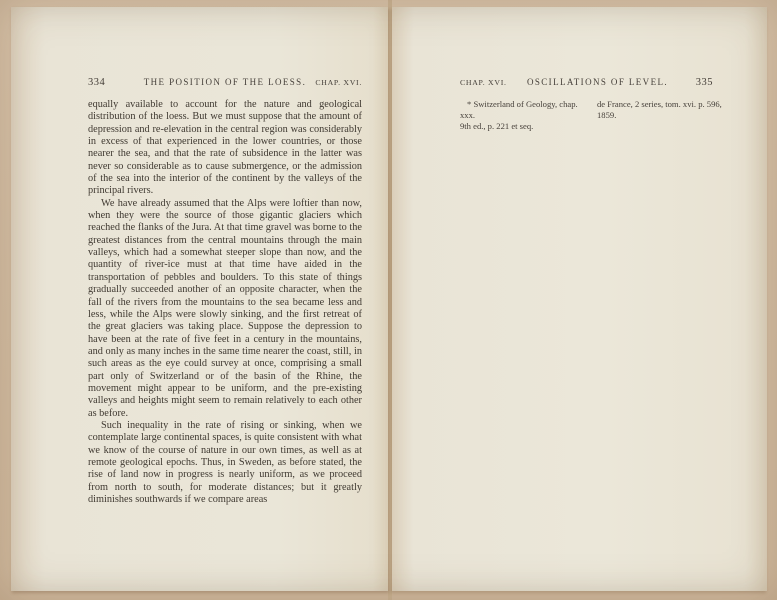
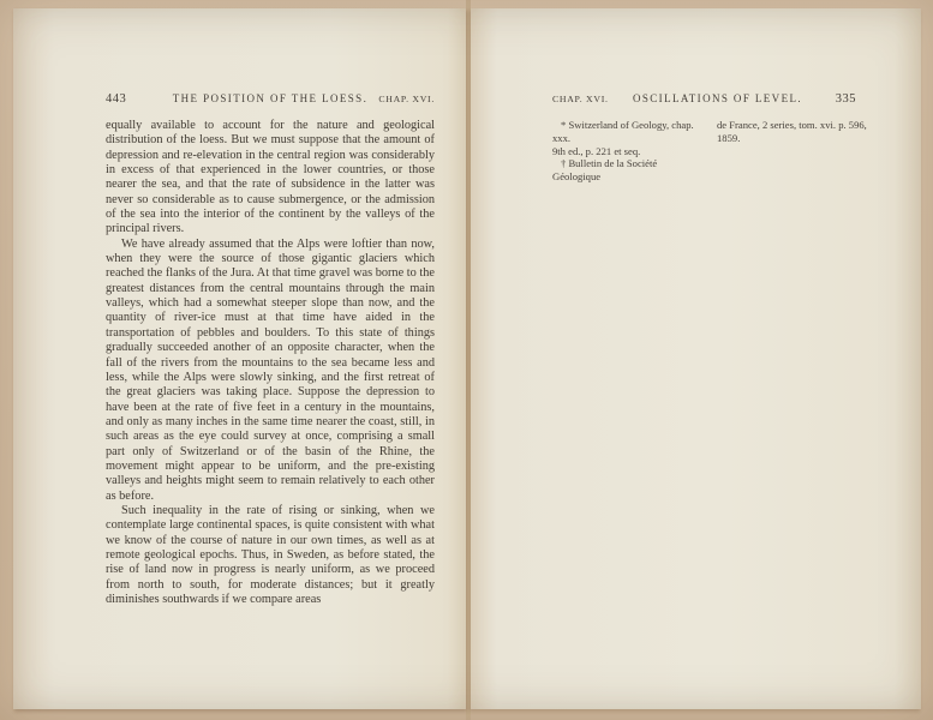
- 334
+ 443
  THE POSITION OF THE LOESS.
  CHAP. XVI.
  equally available to account for the nature and geological distribution of the loess. But we must suppose that the amount of depression and re-elevation in the central region was considerably in excess of that experienced in the lower countries, or those nearer the sea, and that the rate of subsidence in the latter was never so considerable as to cause submergence, or the admission of the sea into the interior of the continent by the valleys of the principal rivers.
  We have already assumed that the Alps were loftier than now, when they were the source of those gigantic glaciers which reached the flanks of the Jura. At that time gravel was borne to the greatest distances from the central mountains through the main valleys, which had a somewhat steeper slope than now, and the quantity of river-ice must at that time have aided in the transportation of pebbles and boulders. To this state of things gradually succeeded another of an opposite character, when the fall of the rivers from the mountains to the sea became less and less, while the Alps were slowly sinking, and the first retreat of the great glaciers was taking place. Suppose the depression to have been at the rate of five feet in a century in the mountains, and only as many inches in the same time nearer the coast, still, in such areas as the eye could survey at once, comprising a small part only of Switzerland or of the basin of the Rhine, the movement might appear to be uniform, and the pre-existing valleys and heights might seem to remain relatively to each other as before.
  Such inequality in the rate of rising or sinking, when we contemplate large continental spaces, is quite consistent with what we know of the course of nature in our own times, as well as at remote geological epochs. Thus, in Sweden, as before stated, the rise of land now in progress is nearly uniform, as we proceed from north to south, for moderate distances; but it greatly diminishes southwards if we compare areas
  CHAP. XVI.
  OSCILLATIONS OF LEVEL.
  335
  * Switzerland of Geology, chap. xxx.
  9th ed., p. 221 et seq.
+ † Bulletin de la Société Géologique
  de France, 2 series, tom. xvi. p. 596,
  1859.
